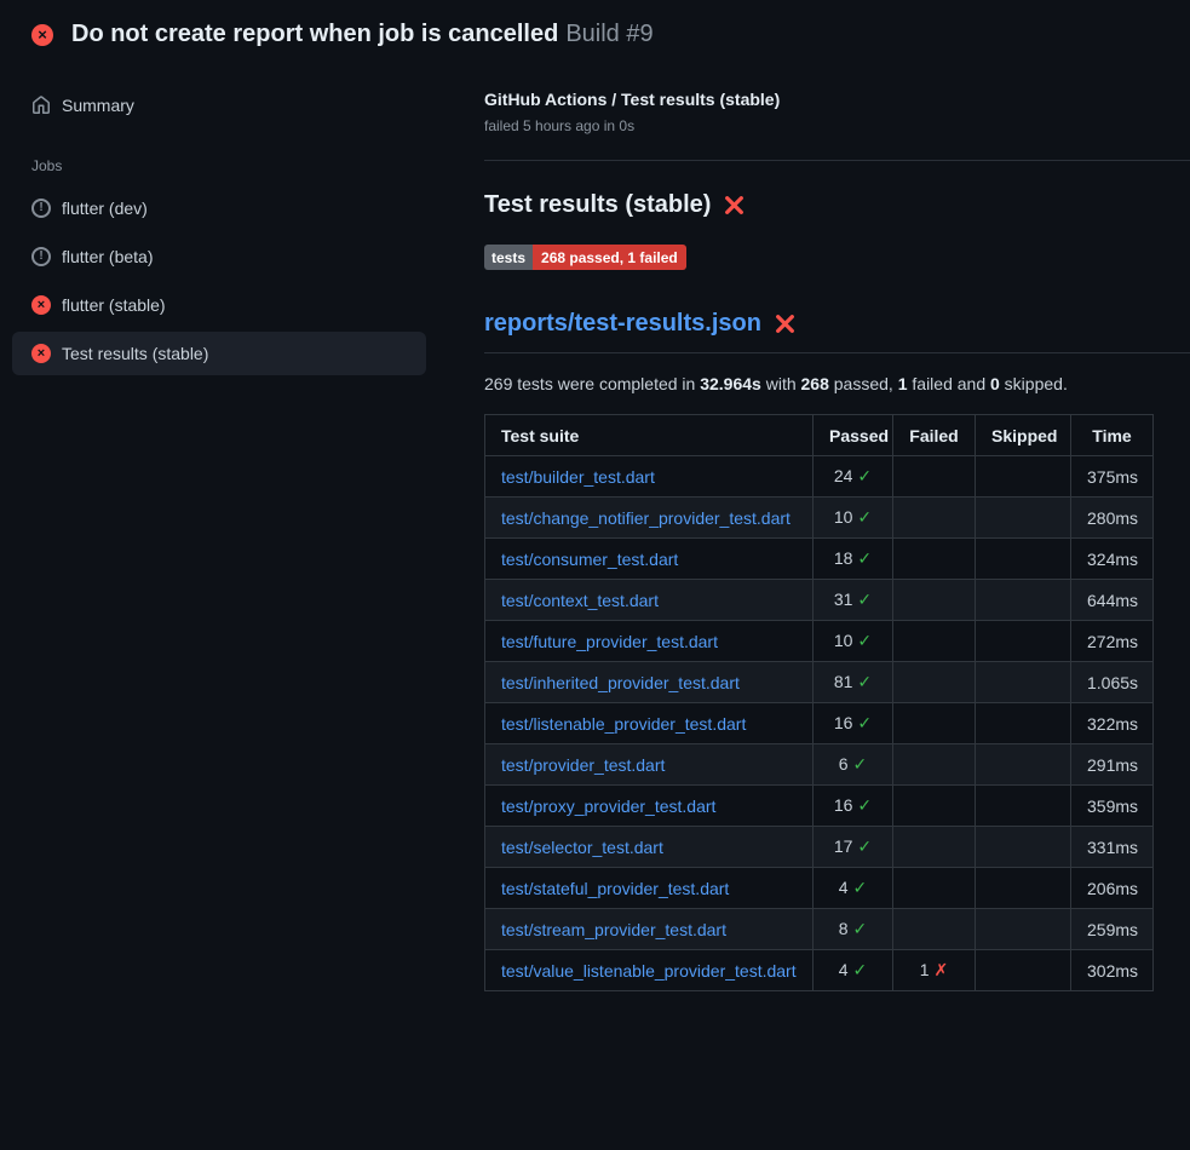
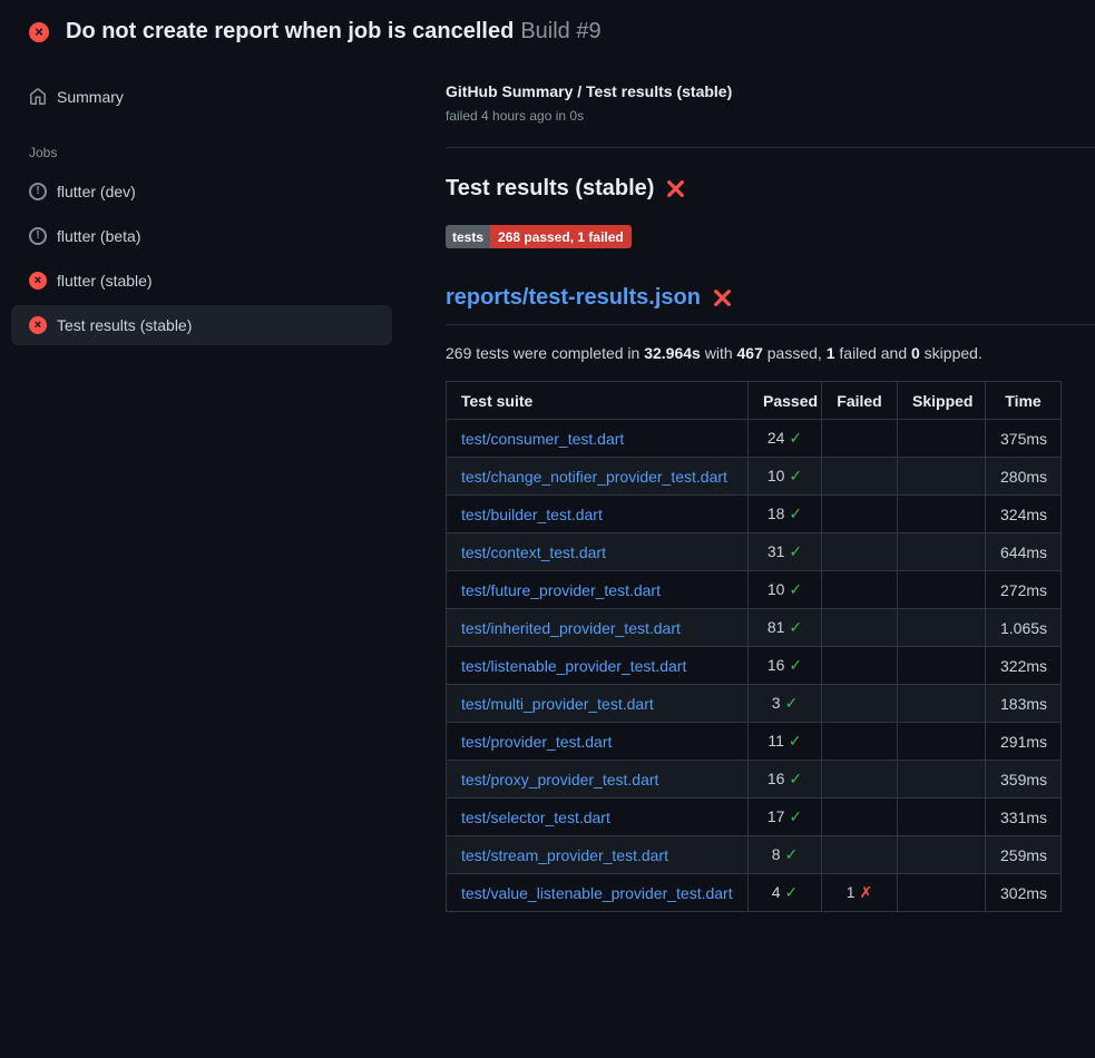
  ×
  Do not create report when job is cancelled Build #9
  Summary
  Jobs
  !
  flutter (dev)
  !
  flutter (beta)
  ×
  flutter (stable)
  ×
  Test results (stable)
- GitHub Actions / Test results (stable)
+ GitHub Summary / Test results (stable)
- failed 5 hours ago in 0s
+ failed 4 hours ago in 0s
  Test results (stable)
  tests
  268 passed, 1 failed
  reports/test-results.json
- 269 tests were completed in 32.964s with 268 passed, 1 failed and 0 skipped.
+ 269 tests were completed in 32.964s with 467 passed, 1 failed and 0 skipped.
  Test suite	Passed	Failed	Skipped	Time
- test/builder_test.dart	24 ✓			375ms
+ test/consumer_test.dart	24 ✓			375ms
  test/change_notifier_provider_test.dart	10 ✓			280ms
- test/consumer_test.dart	18 ✓			324ms
+ test/builder_test.dart	18 ✓			324ms
  test/context_test.dart	31 ✓			644ms
  test/future_provider_test.dart	10 ✓			272ms
  test/inherited_provider_test.dart	81 ✓			1.065s
  test/listenable_provider_test.dart	16 ✓			322ms
+ test/multi_provider_test.dart	3 ✓			183ms
- test/provider_test.dart	6 ✓			291ms
+ test/provider_test.dart	11 ✓			291ms
  test/proxy_provider_test.dart	16 ✓			359ms
  test/selector_test.dart	17 ✓			331ms
- test/stateful_provider_test.dart	4 ✓			206ms
  test/stream_provider_test.dart	8 ✓			259ms
  test/value_listenable_provider_test.dart	4 ✓	1 ✗		302ms
